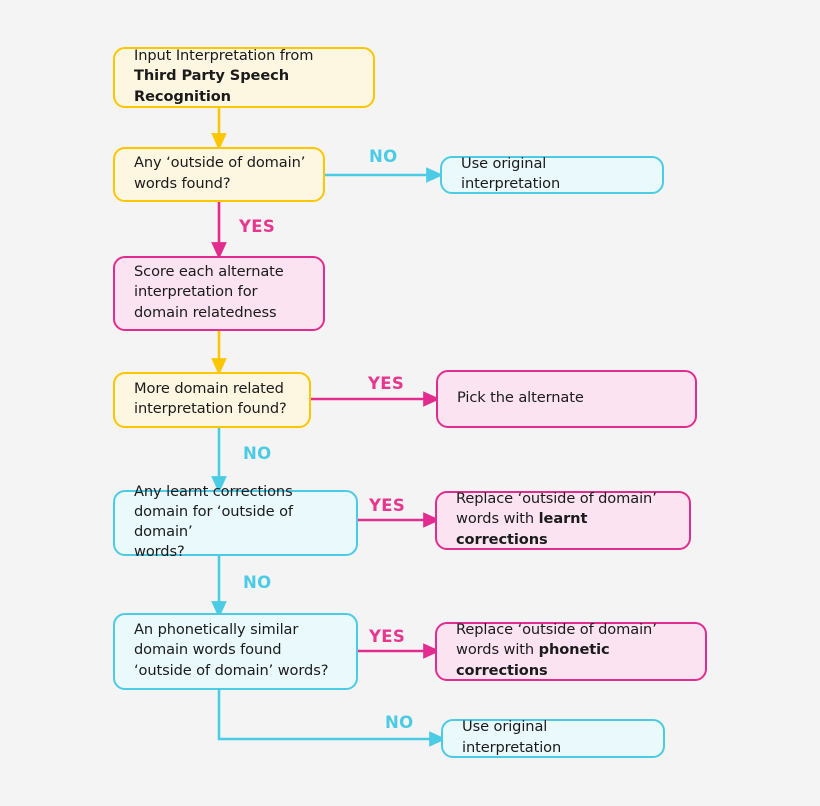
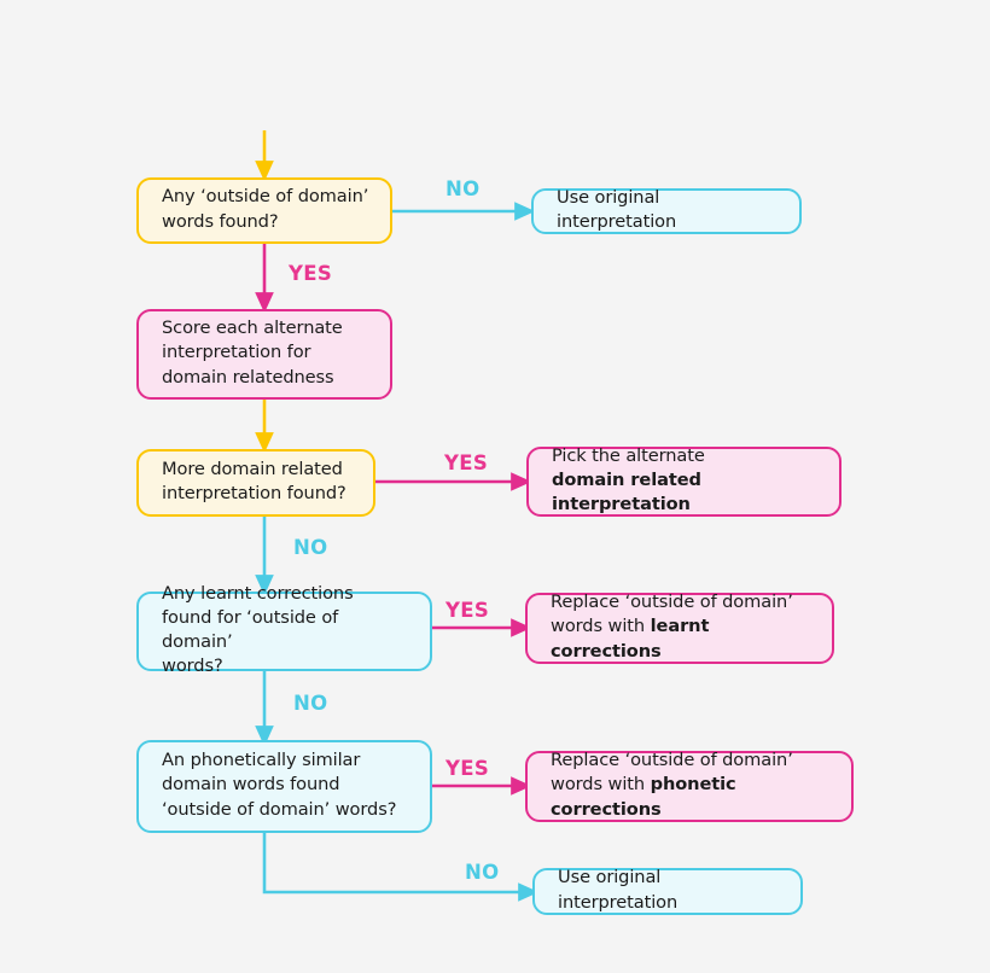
- Input Interpretation from
- Third Party Speech Recognition
  Any ‘outside of domain’
  words found?
  NO
  Use original interpretation
  YES
  Score each alternate
  interpretation for
  domain relatedness
  More domain related
  interpretation found?
  YES
  Pick the alternate
+ domain related interpretation
  NO
  Any learnt corrections
- domain for ‘outside of domain’
+ found for ‘outside of domain’
  words?
  YES
  Replace ‘outside of domain’
  words with learnt corrections
  NO
  An phonetically similar
  domain words found
  ‘outside of domain’ words?
  YES
  Replace ‘outside of domain’
  words with phonetic corrections
  NO
  Use original interpretation
